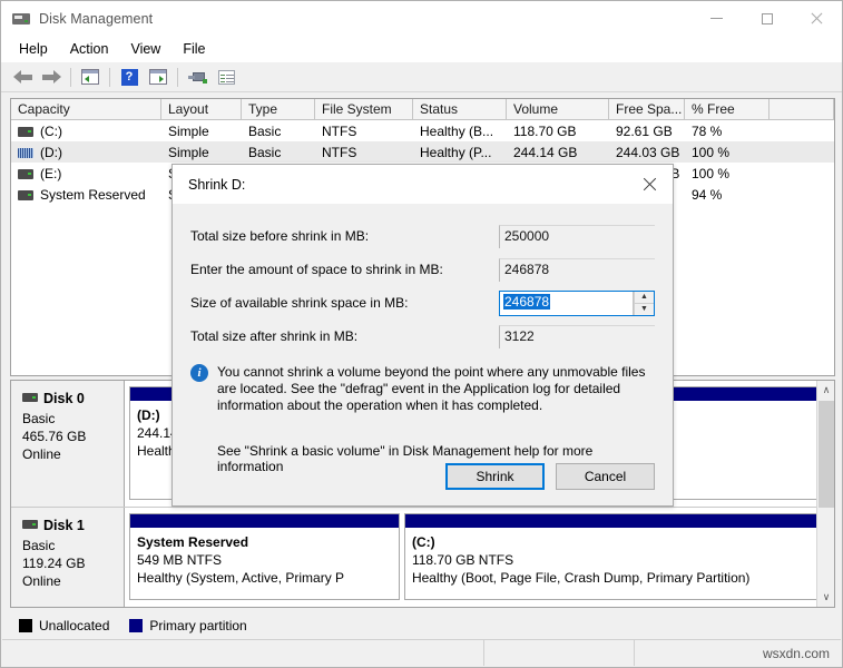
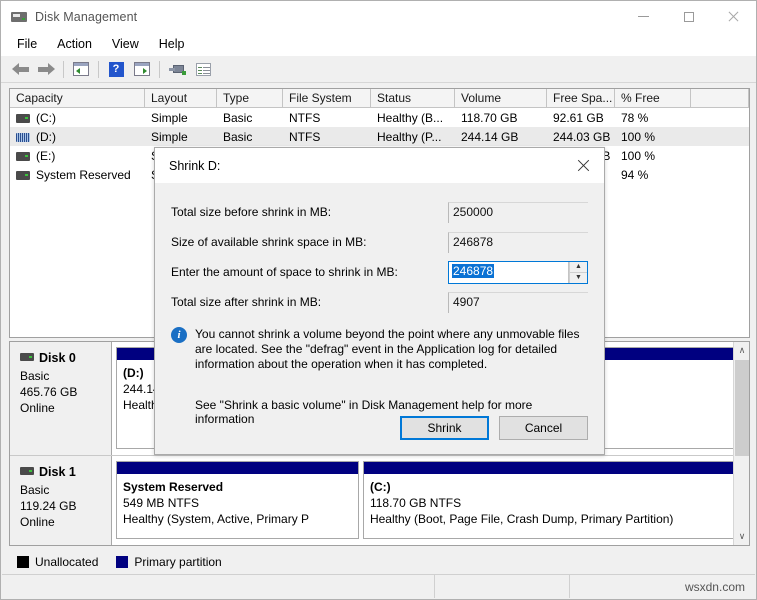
  Disk Management
- Help
+ File
  Action
  View
- File
+ Help
  ?
  Capacity
  Layout
  Type
  File System
  Status
  Volume
  Free Spa...
  % Free
  (C:)
  Simple
  Basic
  NTFS
  Healthy (B...
  118.70 GB
  92.61 GB
  78 %
  (D:)
  Simple
  Basic
  NTFS
  Healthy (P...
  244.14 GB
  244.03 GB
  100 %
  (E:)
  100 %
  System Reserved
  94 %
  Disk 0
  Basic
  465.76 GB
  Online
  (D:)
  Disk 1
  Basic
  119.24 GB
  Online
  System Reserved
  549 MB NTFS
  Healthy (System, Active, Primary P
  (C:)
  118.70 GB NTFS
  Healthy (Boot, Page File, Crash Dump, Primary Partition)
  ∧
  ∨
  Unallocated
  Primary partition
  wsxdn.com
  Shrink D:
  Total size before shrink in MB:
  250000
- Enter the amount of space to shrink in MB:
+ Size of available shrink space in MB:
  246878
- Size of available shrink space in MB:
+ Enter the amount of space to shrink in MB:
  246878
  Total size after shrink in MB:
- 3122
+ 4907
  i
  You cannot shrink a volume beyond the point where any unmovable files are located. See the "defrag" event in the Application log for detailed information about the operation when it has completed.
  See "Shrink a basic volume" in Disk Management help for more information
  Shrink
  Cancel
